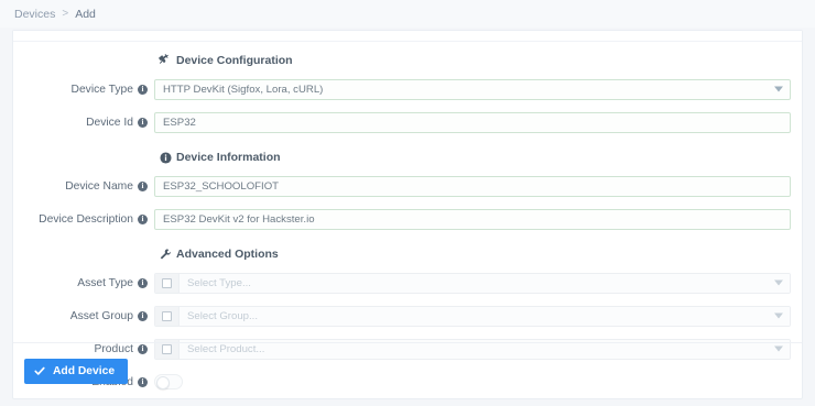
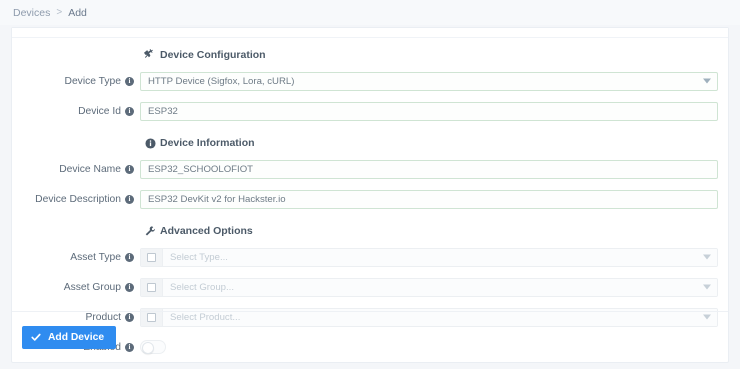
  Devices
  >
  Add
  Device Configuration
  Device Type
  i
- HTTP DevKit (Sigfox, Lora, cURL)
+ HTTP Device (Sigfox, Lora, cURL)
  Device Id
  i
  ESP32
  Device Information
  Device Name
  i
  ESP32_SCHOOLOFIOT
  Device Description
  i
  ESP32 DevKit v2 for Hackster.io
  Advanced Options
  Asset Type
  i
  Select Type...
  Asset Group
  i
  Select Group...
  Product
  i
  Select Product...
  i
  Add Device
